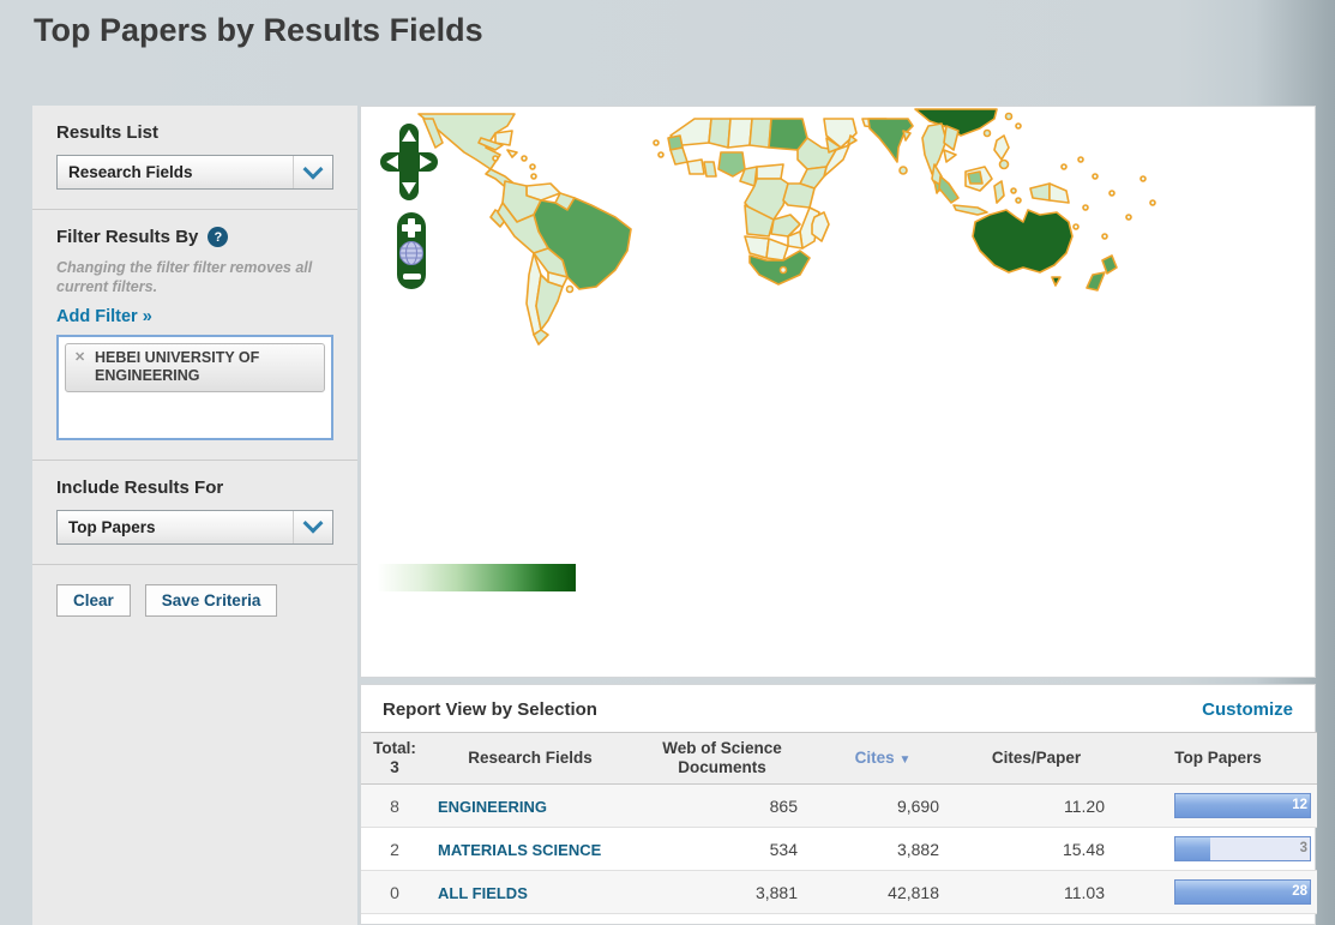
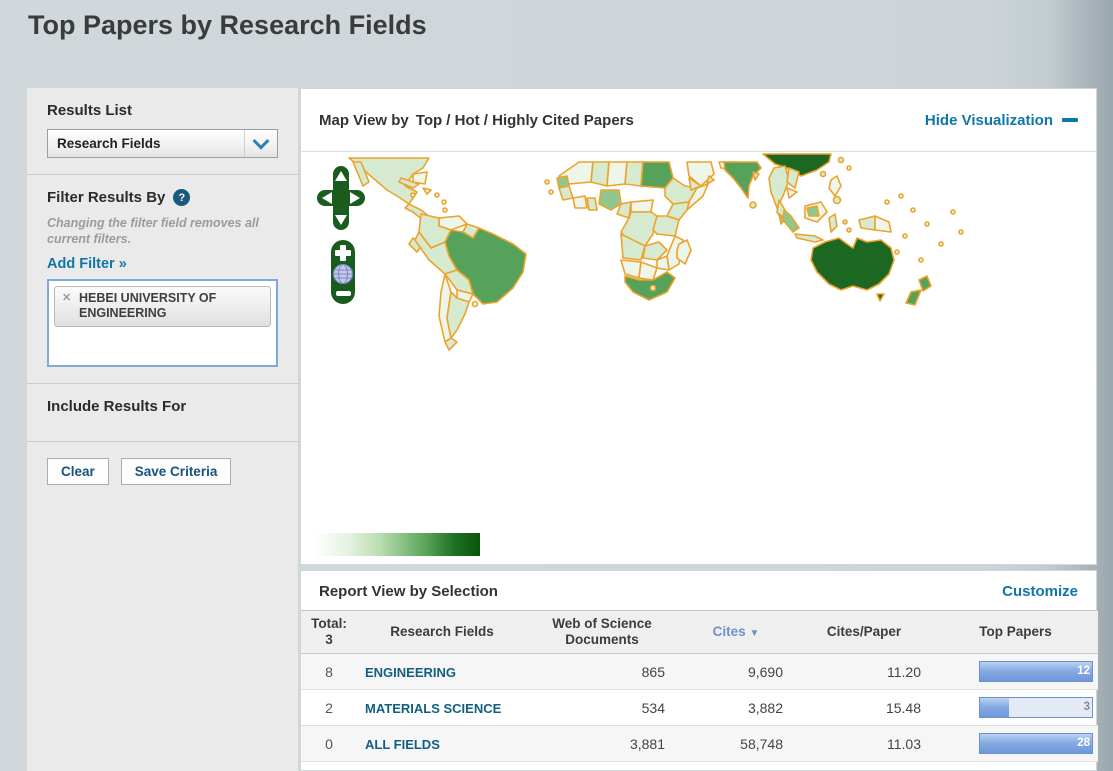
- Top Papers by Results Fields
+ Top Papers by Research Fields
  Results List
  Research Fields
  Filter Results By
  ?
- Changing the filter filter removes all current filters.
+ Changing the filter field removes all current filters.
  Add Filter »
  ✕
  HEBEI UNIVERSITY OF ENGINEERING
  Include Results For
- Top Papers
  Clear
  Save Criteria
+ Map View by Top / Hot / Highly Cited Papers
+ Hide Visualization
  Report View by Selection
  Customize
  Total: 3	Research Fields	Web of Science Documents	Cites ▼	Cites/Paper	Top Papers
  8	ENGINEERING	865	9,690	11.20	12
  2	MATERIALS SCIENCE	534	3,882	15.48	3
- 0	ALL FIELDS	3,881	42,818	11.03	28
+ 0	ALL FIELDS	3,881	58,748	11.03	28
